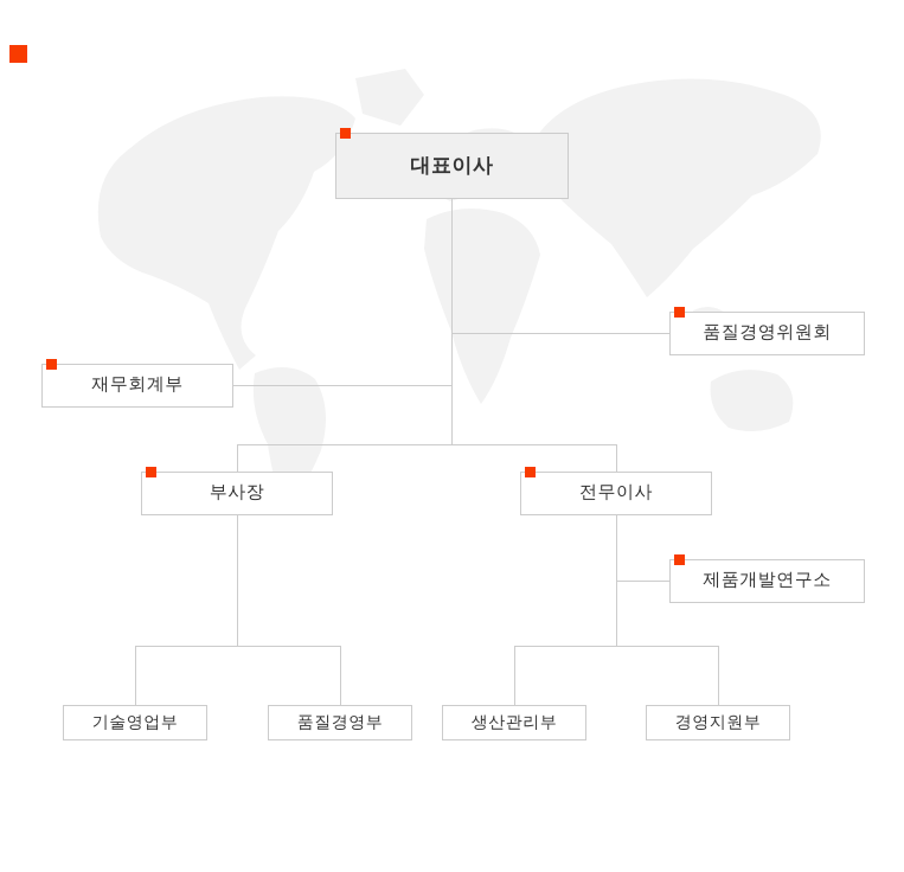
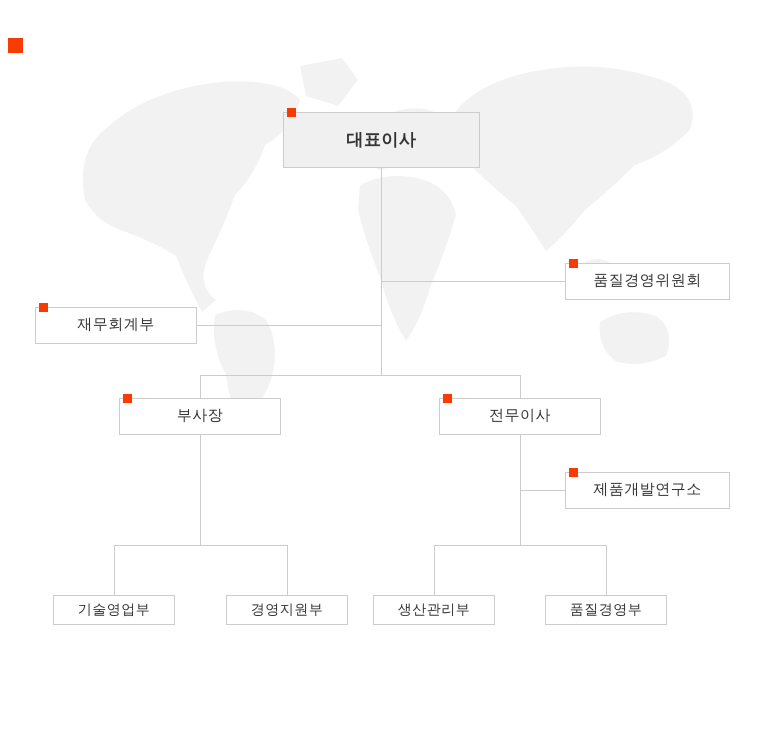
  대표이사
  품질경영위원회
  재무회계부
  부사장
  전무이사
  제품개발연구소
  기술영업부
- 품질경영부
+ 경영지원부
  생산관리부
- 경영지원부
+ 품질경영부
